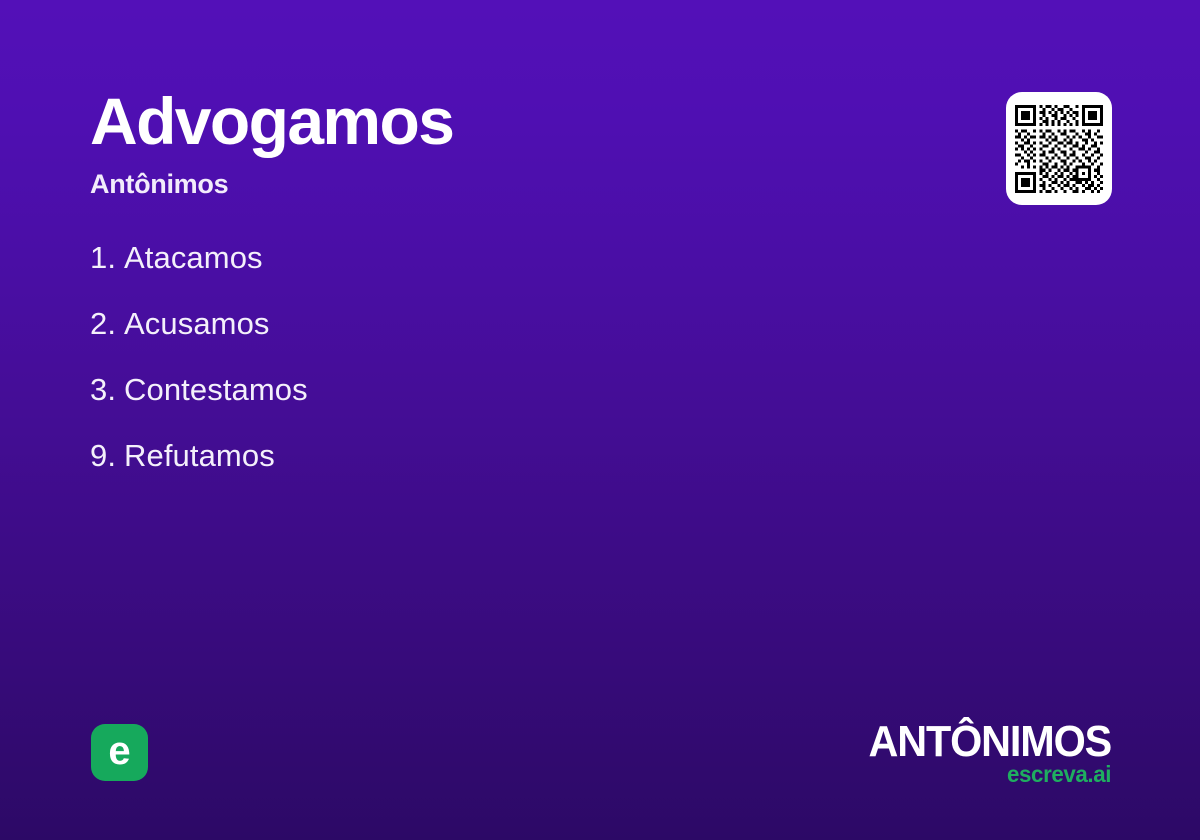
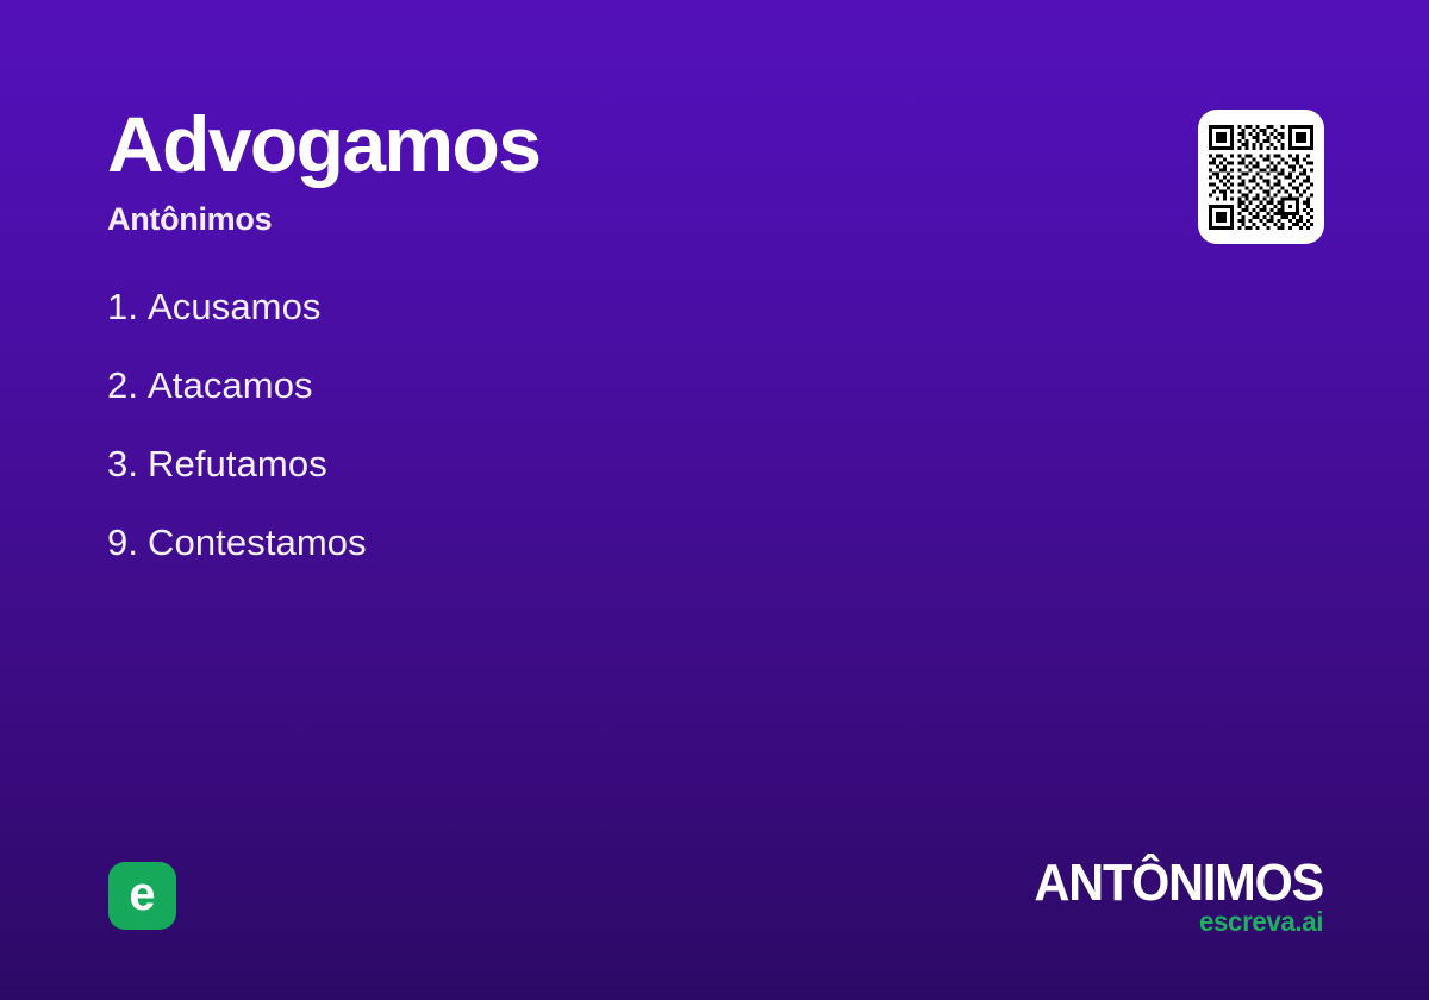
  Advogamos
  Antônimos
  1.
- Atacamos
+ Acusamos
  2.
- Acusamos
+ Atacamos
  3.
- Contestamos
+ Refutamos
  9.
- Refutamos
+ Contestamos
  e
  ANTÔNIMOS
  escreva.ai
